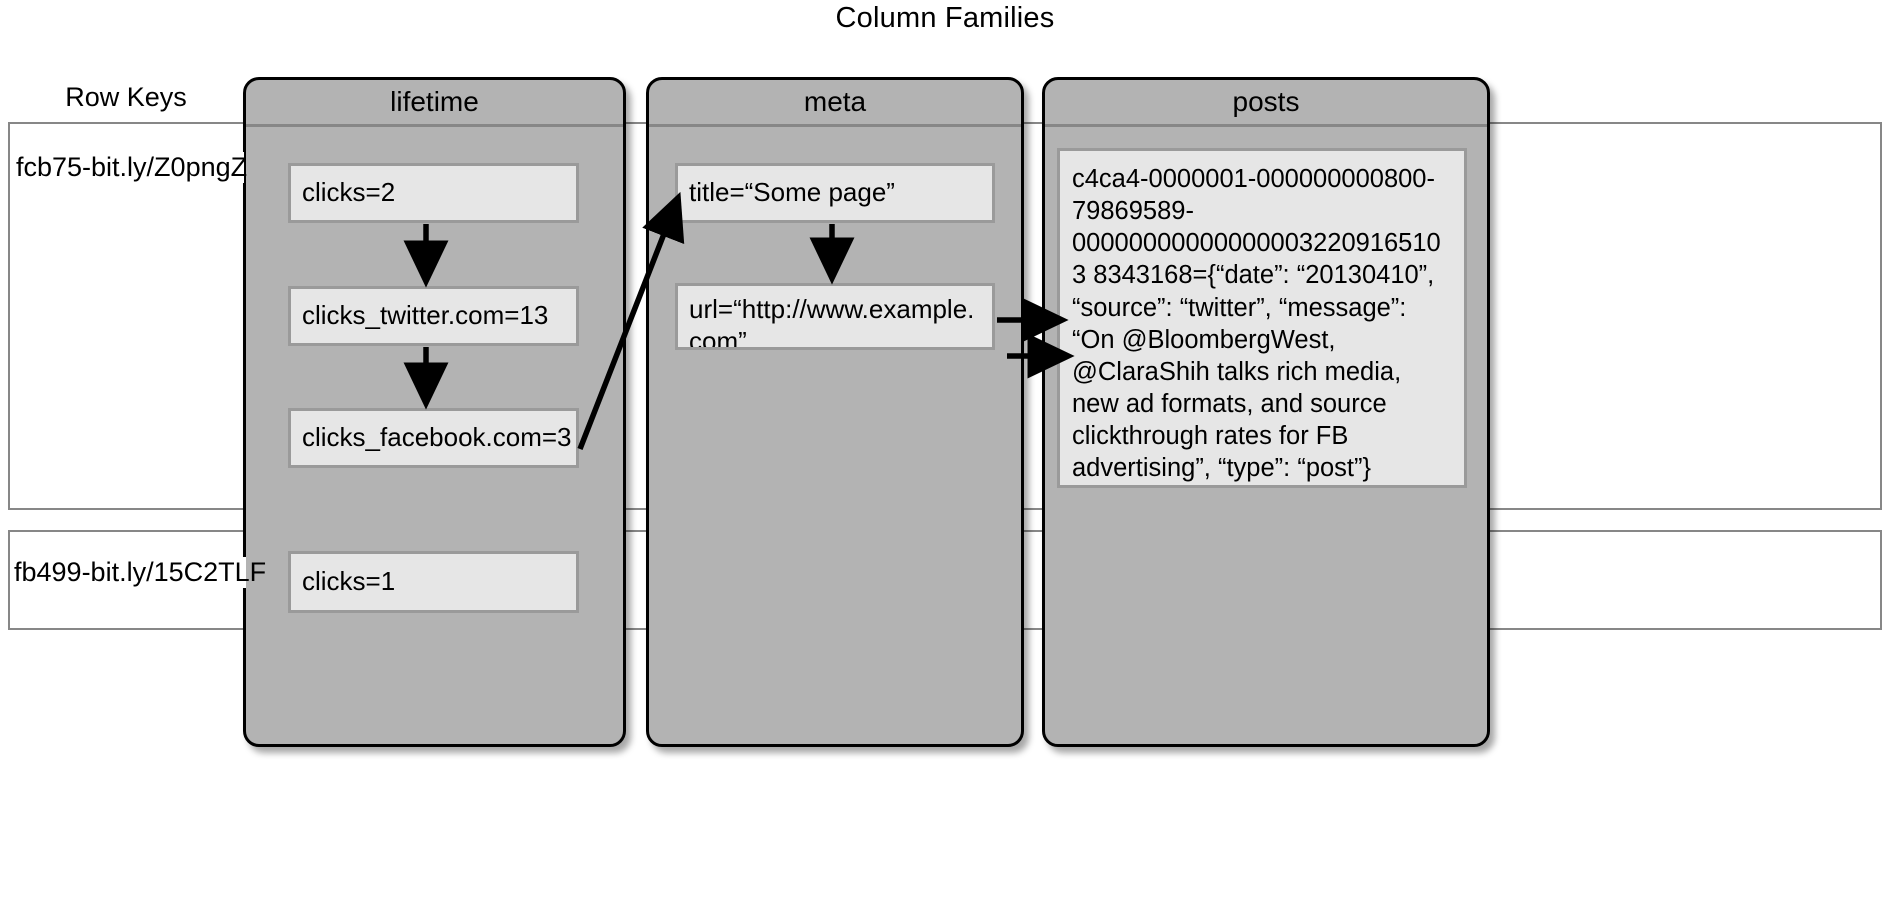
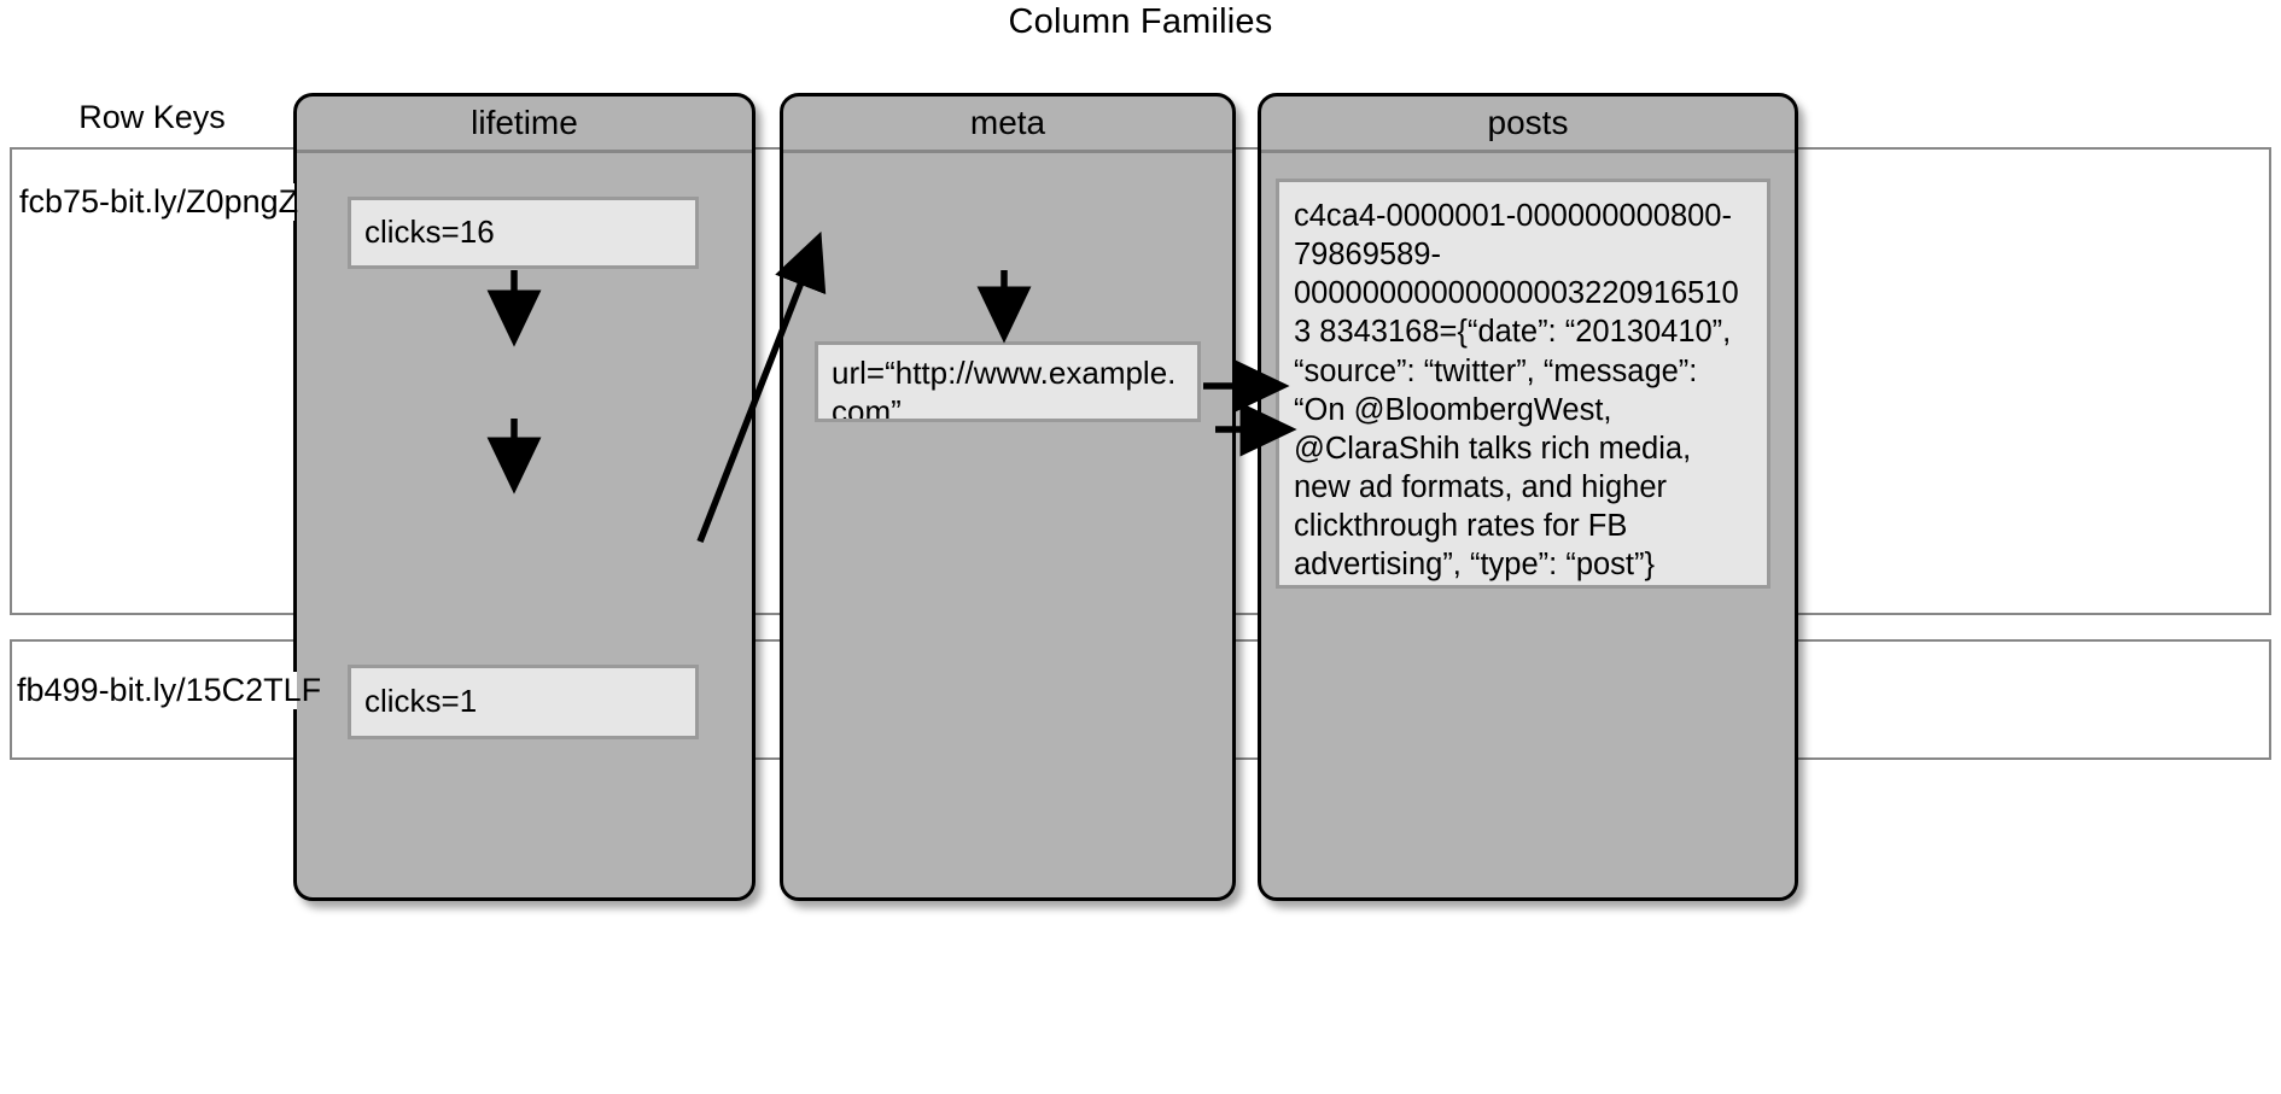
  Column Families
  Row Keys
  lifetime
  meta
  posts
  fcb75-bit.ly/Z0pngZ
  fb499-bit.ly/15C2TL
- clicks=2
+ clicks=16
- clicks_twitter.com=13
- clicks_facebook.com=3
- title=“Some page”
  url=“http://www.example.com”
- c4ca4-0000001-000000000800-79869589-000000000000000032209165103 8343168={“date”: “20130410”, “source”: “twitter”, “message”: “On @BloombergWest, @ClaraShih talks rich media, new ad formats, and source clickthrough rates for FB advertising”, “type”: “post”}
+ c4ca4-0000001-000000000800-79869589-000000000000000032209165103 8343168={“date”: “20130410”, “source”: “twitter”, “message”: “On @BloombergWest, @ClaraShih talks rich media, new ad formats, and higher clickthrough rates for FB advertising”, “type”: “post”}
  clicks=1
